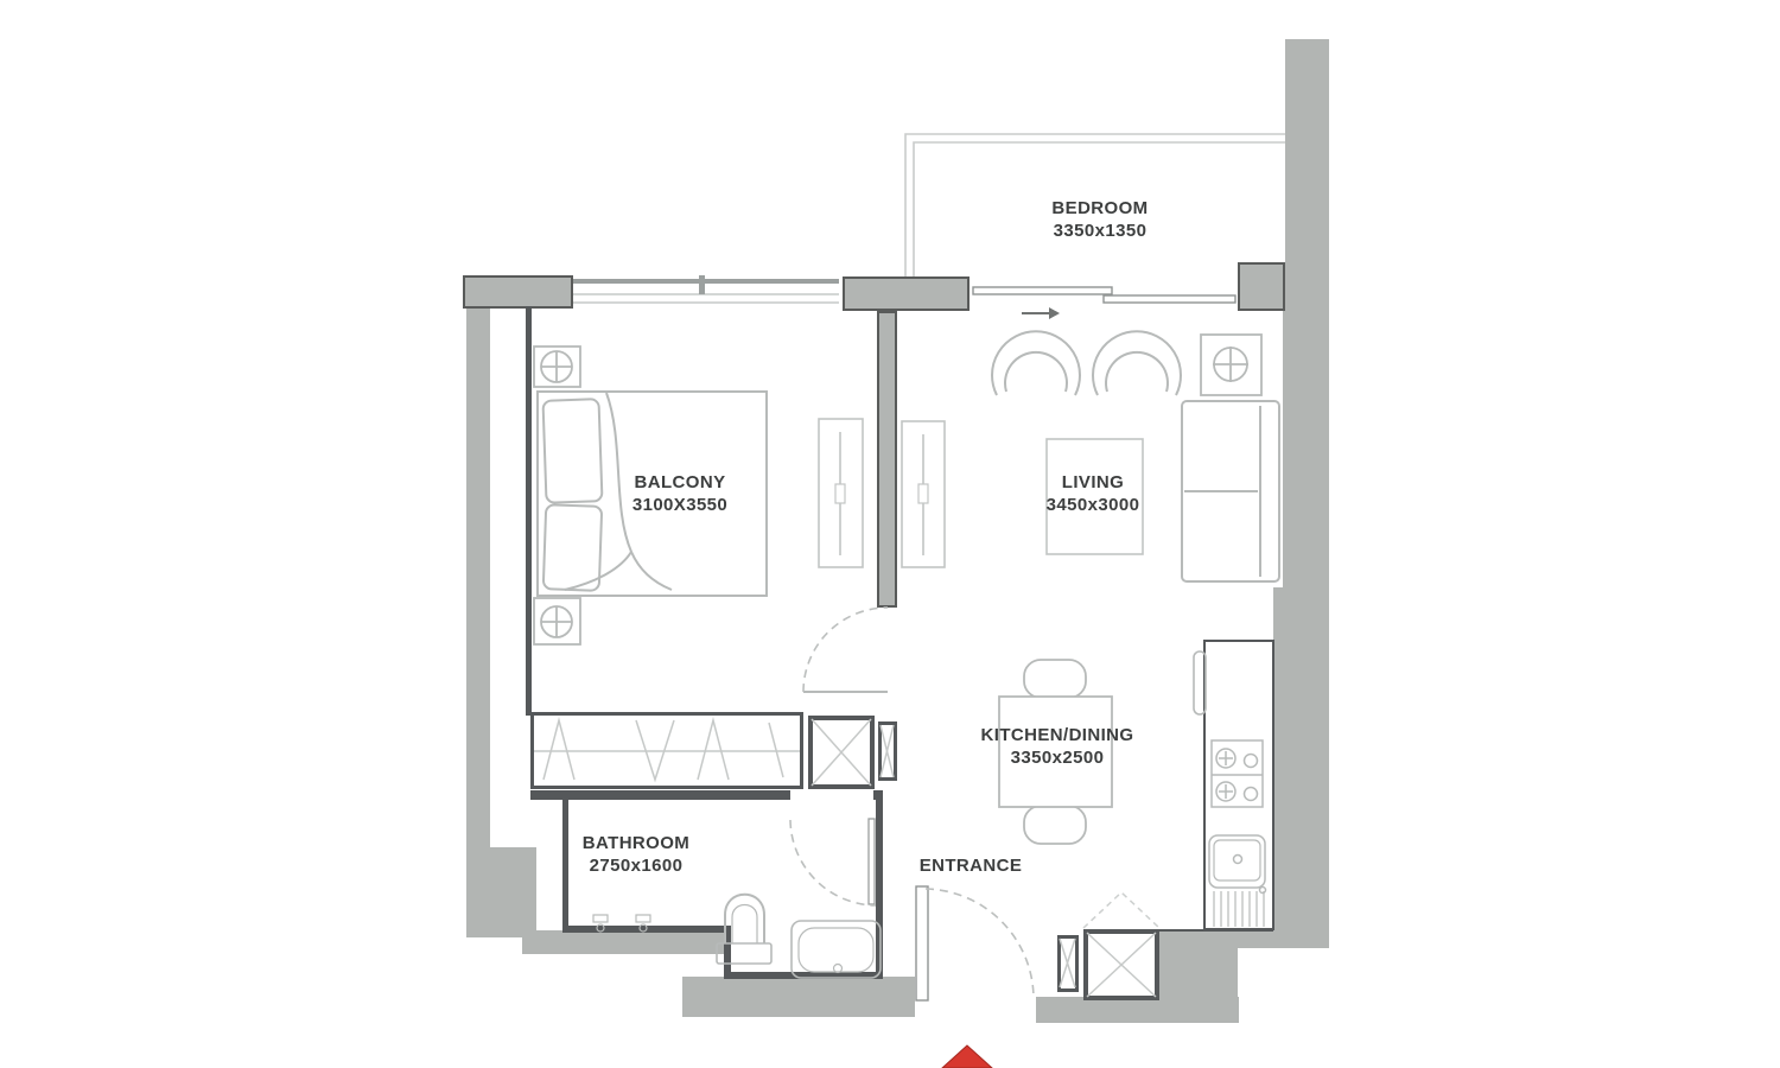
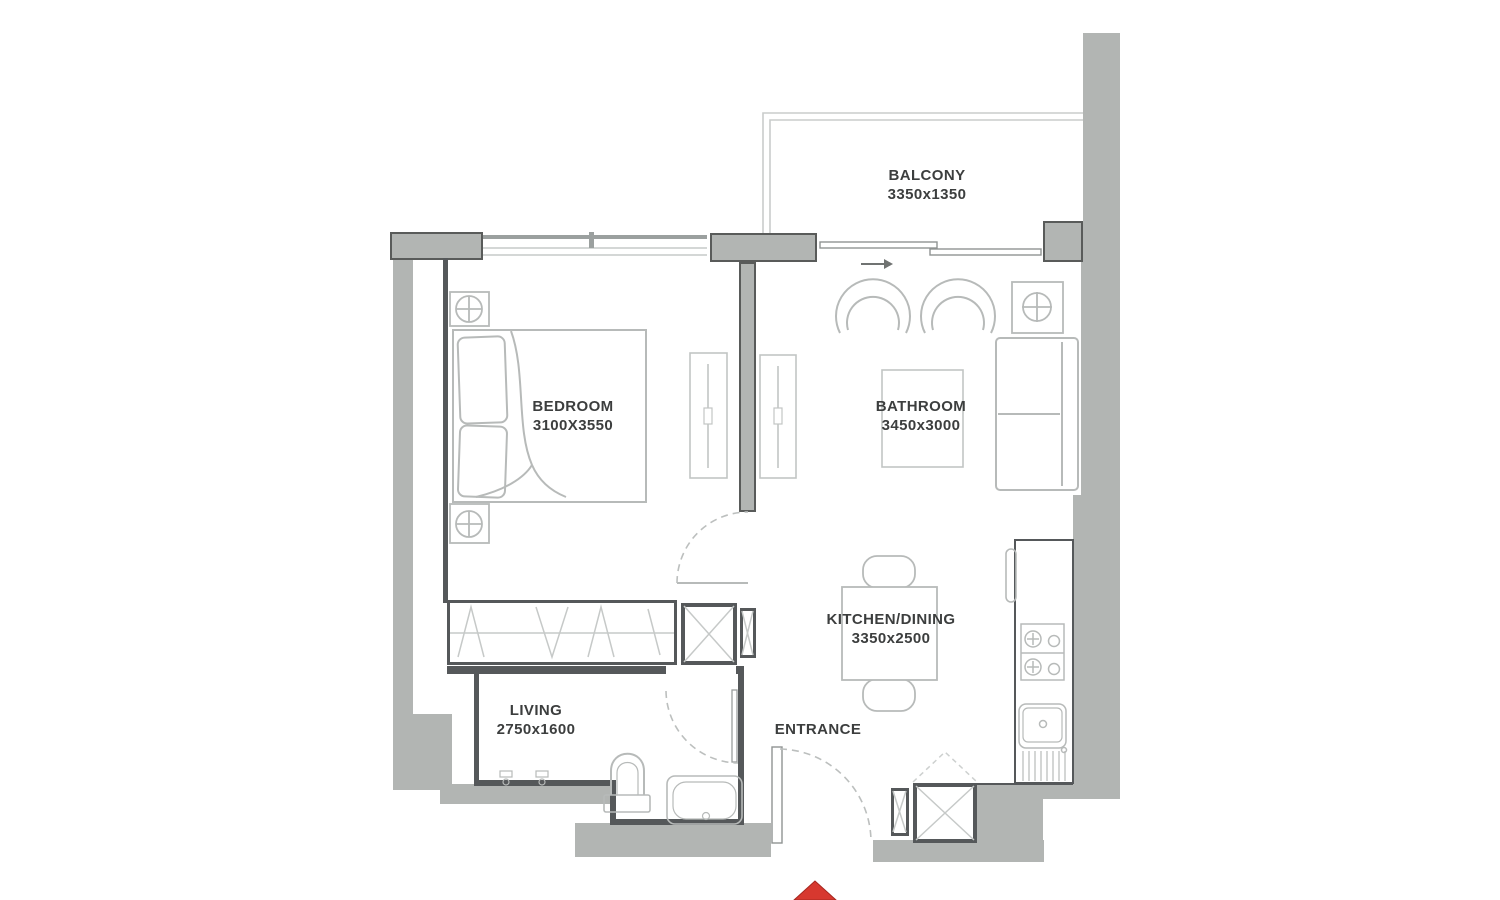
- BEDROOM
+ BALCONY
  3350x1350
- BALCONY
+ BEDROOM
  3100X3550
- LIVING
+ BATHROOM
  3450x3000
  KITCHEN/DINING
  3350x2500
- BATHROOM
+ LIVING
  2750x1600
  ENTRANCE
